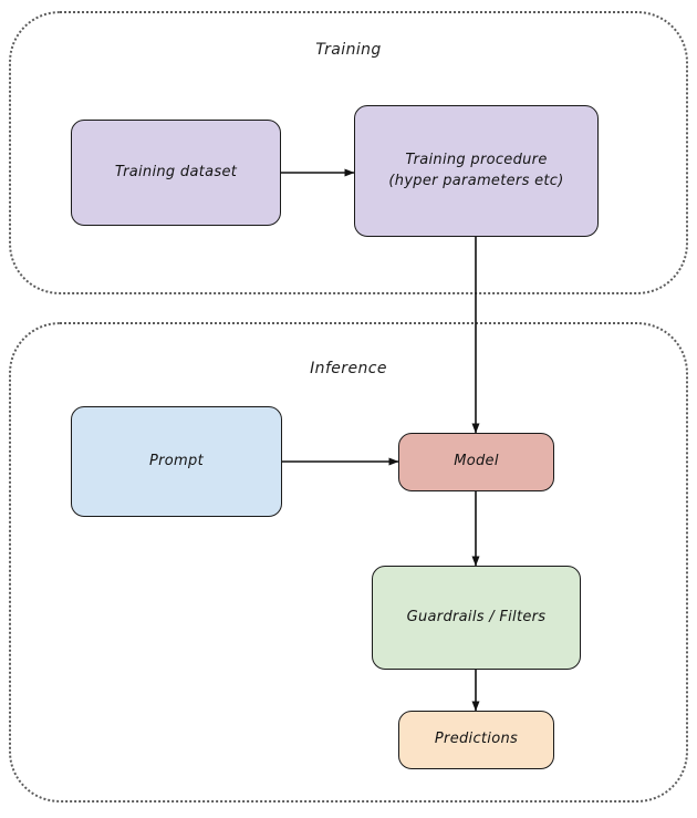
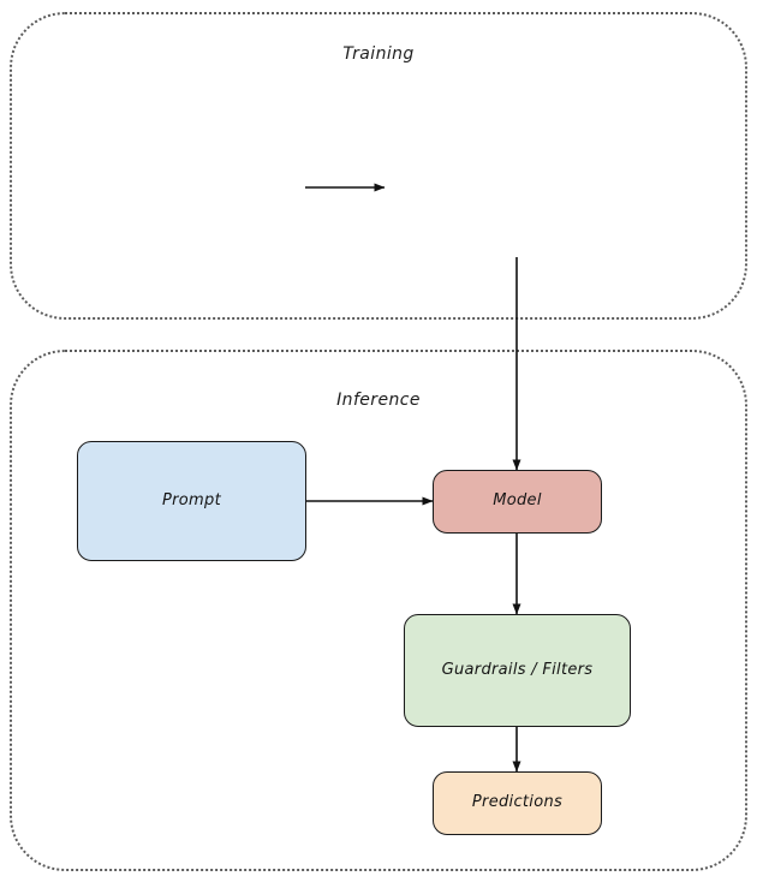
  Training
  Inference
- Training dataset
- Training procedure
- (hyper parameters etc)
  Prompt
  Model
  Guardrails / Filters
  Predictions
